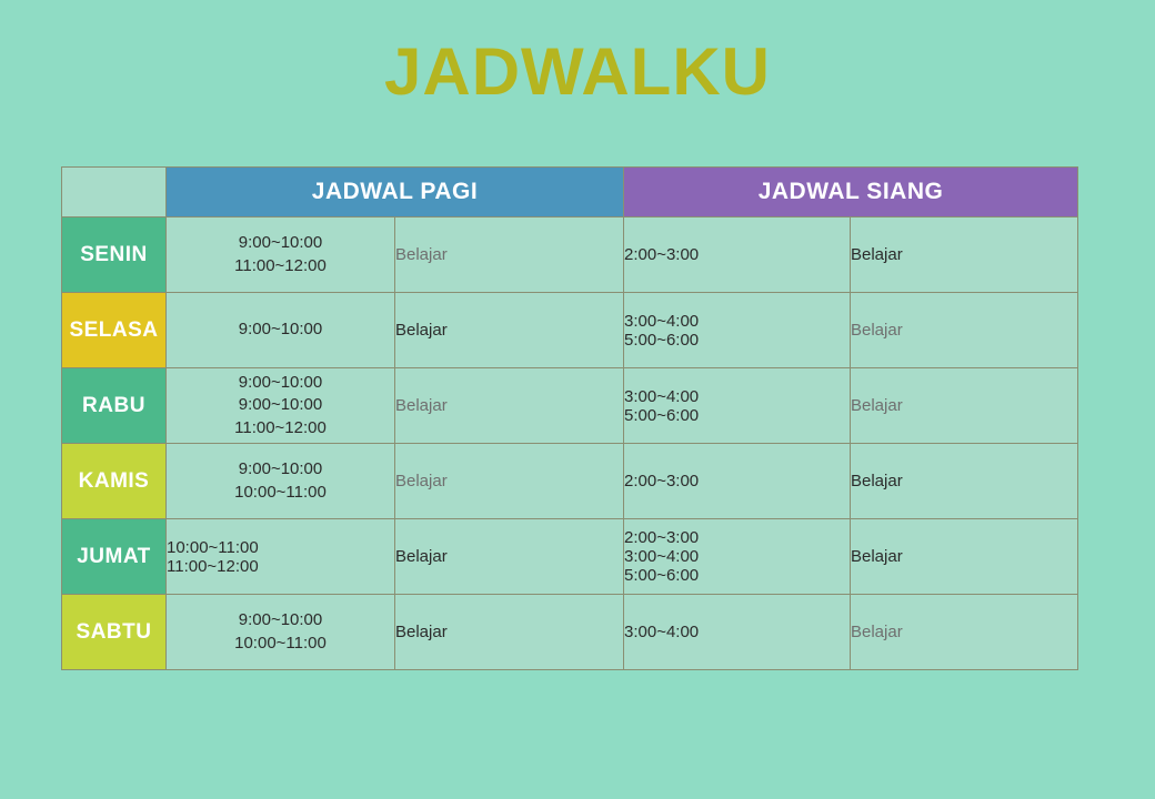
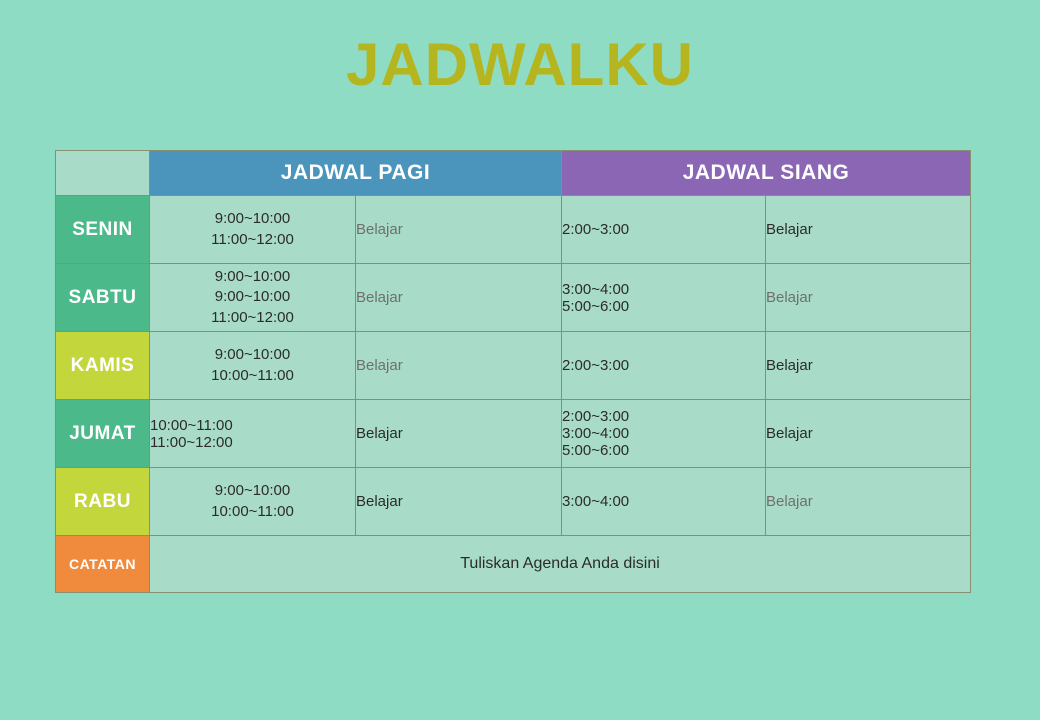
  JADWALKU
  	JADWAL PAGI	JADWAL SIANG
  SENIN	9:00~10:0011:00~12:00	Belajar	2:00~3:00	Belajar
- SELASA	9:00~10:00	Belajar	3:00~4:005:00~6:00	Belajar
- RABU	9:00~10:009:00~10:0011:00~12:00	Belajar	3:00~4:005:00~6:00	Belajar
+ SABTU	9:00~10:009:00~10:0011:00~12:00	Belajar	3:00~4:005:00~6:00	Belajar
  KAMIS	9:00~10:0010:00~11:00	Belajar	2:00~3:00	Belajar
  JUMAT	10:00~11:0011:00~12:00	Belajar	2:00~3:003:00~4:005:00~6:00	Belajar
- SABTU	9:00~10:0010:00~11:00	Belajar	3:00~4:00	Belajar
+ RABU	9:00~10:0010:00~11:00	Belajar	3:00~4:00	Belajar
+ CATATAN	Tuliskan Agenda Anda disini
